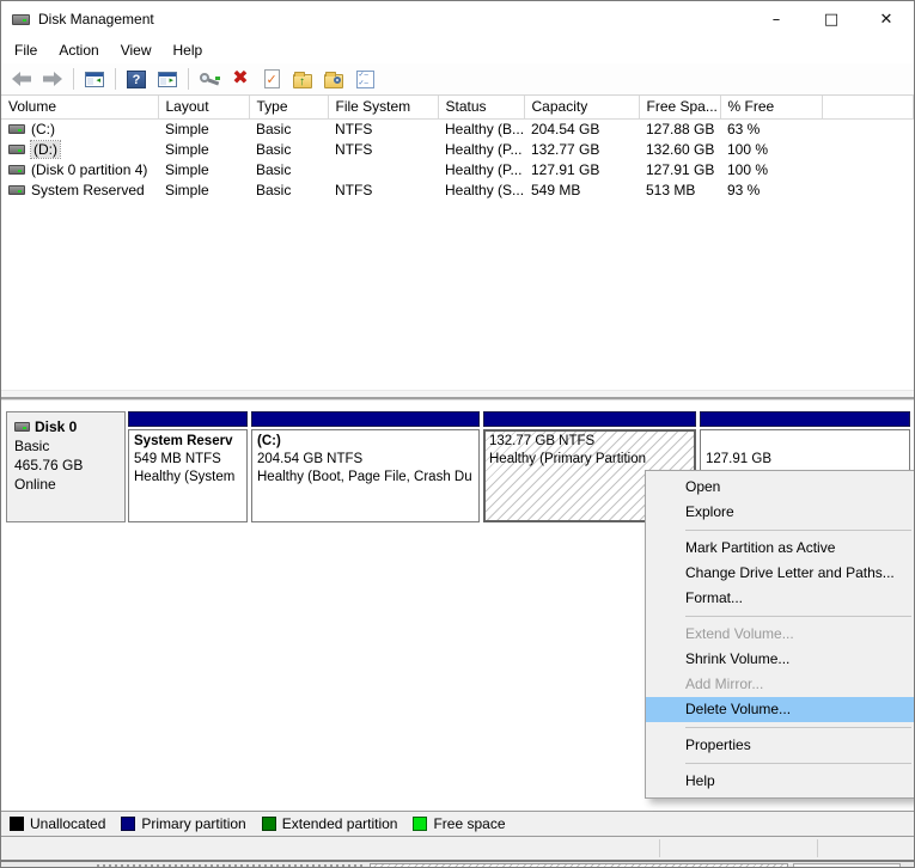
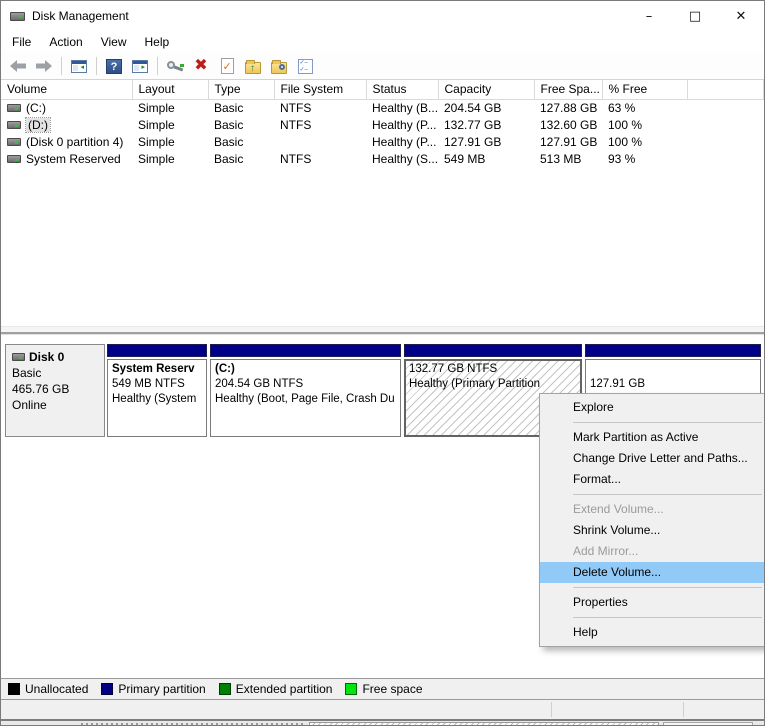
  Disk Management
  –
  □
  ✕
  File
  Action
  View
  Help
  ?
  ✖
  ↑
  Volume	Layout	Type	File System	Status	Capacity	Free Spa...	% Free
  (C:)	Simple	Basic	NTFS	Healthy (B...	204.54 GB	127.88 GB	63 %
  (D:)	Simple	Basic	NTFS	Healthy (P...	132.77 GB	132.60 GB	100 %
  (Disk 0 partition 4)	Simple	Basic		Healthy (P...	127.91 GB	127.91 GB	100 %
  System Reserved	Simple	Basic	NTFS	Healthy (S...	549 MB	513 MB	93 %
  Disk 0
  Basic
  465.76 GB
  Online
  System Reserv
  549 MB NTFS
  Healthy (System
  (C:)
  204.54 GB NTFS
  Healthy (Boot, Page File, Crash Du
  132.77 GB NTFS
  Healthy (Primary Partition
  127.91 GB
  Unallocated
  Primary partition
  Extended partition
  Free space
- Open
  Explore
  Mark Partition as Active
  Change Drive Letter and Paths...
  Format...
  Extend Volume...
  Shrink Volume...
  Add Mirror...
  Delete Volume...
  Properties
  Help
